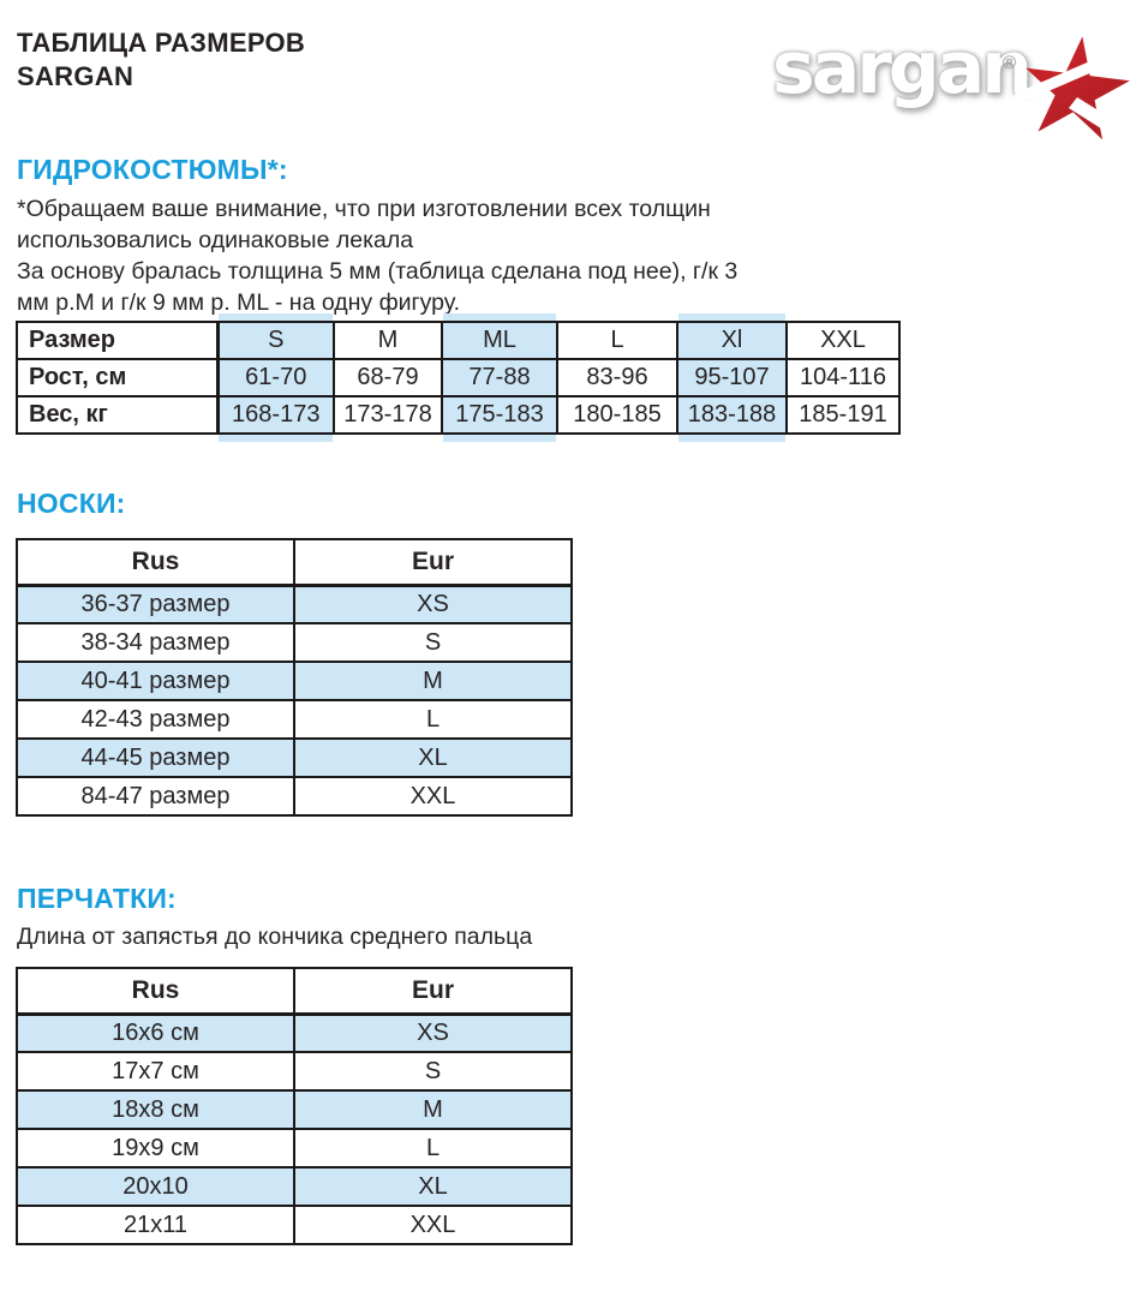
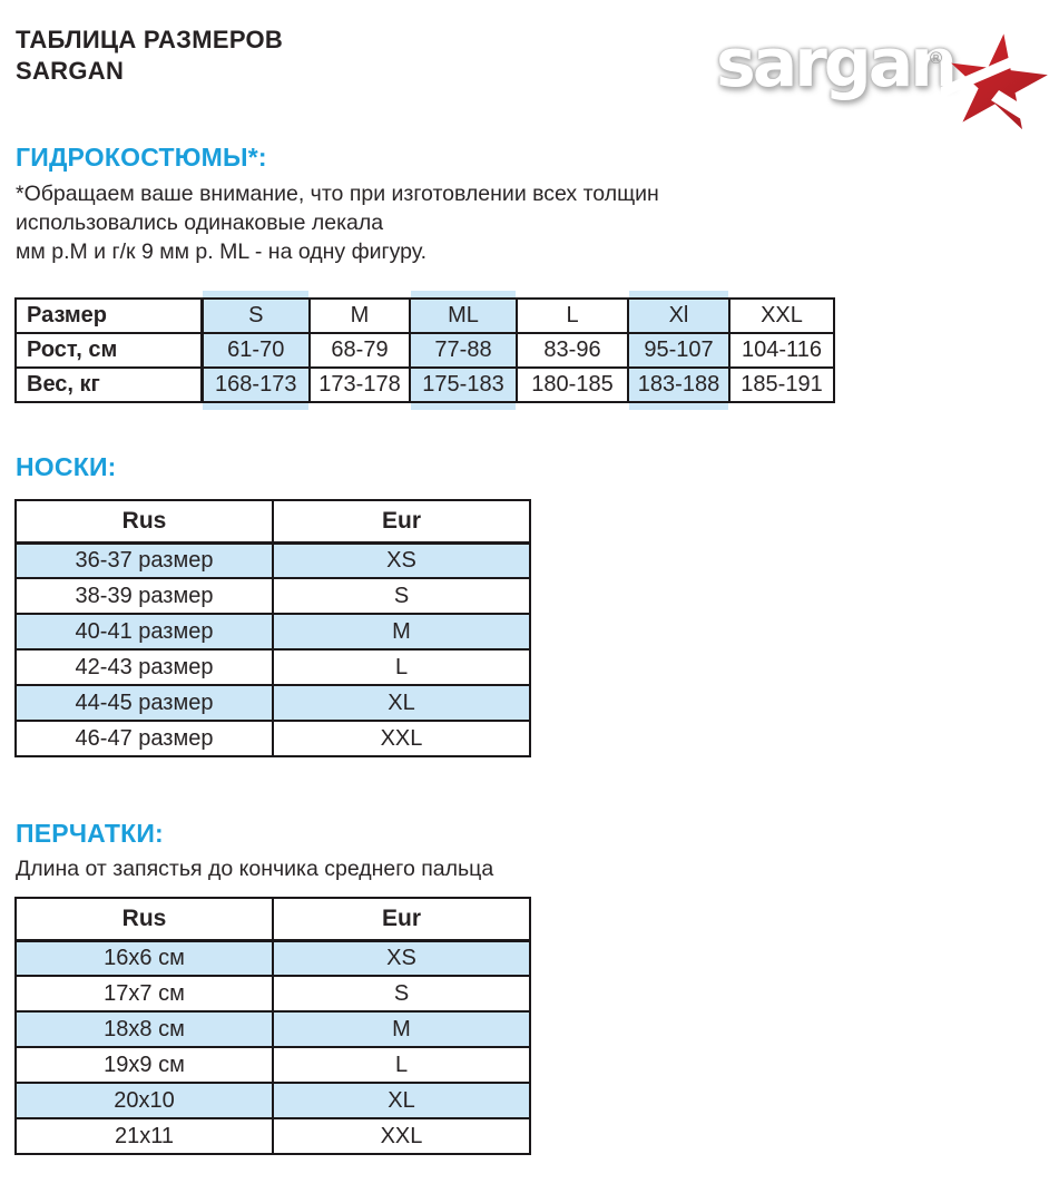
  ТАБЛИЦА РАЗМЕРОВ
  SARGAN
  sargan
  ®
  ГИДРОКОСТЮМЫ*:
  *Обращаем ваше внимание, что при изготовлении всех толщин
  использовались одинаковые лекала
- За основу бралась толщина 5 мм (таблица сделана под нее), г/к 3
  мм р.М и г/к 9 мм р. ML - на одну фигуру.
  Размер	S	M	ML	L	Xl	XXL
  Рост, см	61-70	68-79	77-88	83-96	95-107	104-116
  Вес, кг	168-173	173-178	175-183	180-185	183-188	185-191
  НОСКИ:
  Rus	Eur
  36-37 размер	XS
- 38-34 размер	S
+ 38-39 размер	S
  40-41 размер	M
  42-43 размер	L
  44-45 размер	XL
- 84-47 размер	XXL
+ 46-47 размер	XXL
  ПЕРЧАТКИ:
  Длина от запястья до кончика среднего пальца
  Rus	Eur
  16х6 см	XS
  17х7 см	S
  18х8 см	M
  19х9 см	L
  20х10	XL
  21х11	XXL
